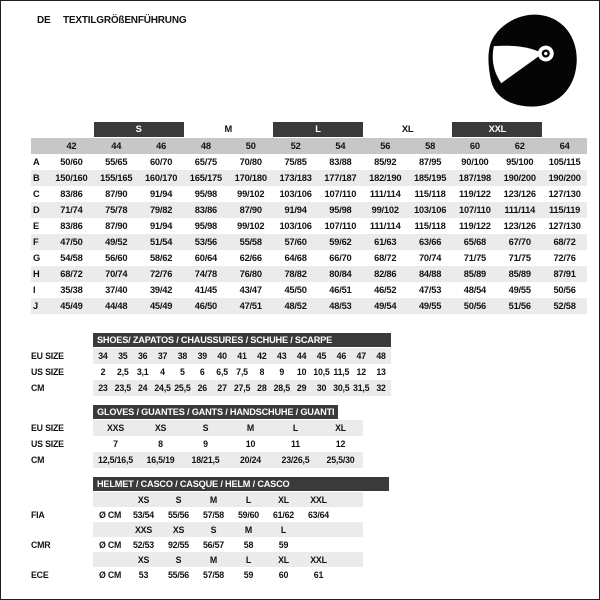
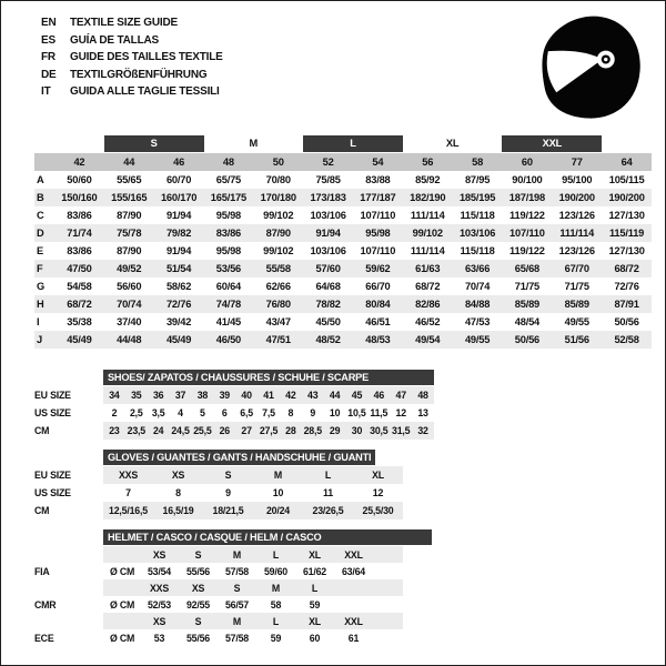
+ EN
+ TEXTILE SIZE GUIDE
+ ES
+ GUÍA DE TALLAS
+ FR
+ GUIDE DES TAILLES TEXTILE
  DE
  TEXTILGRÖßENFÜHRUNG
+ IT
+ GUIDA ALLE TAGLIE TESSILI
  S
  M
  L
  XL
  XXL
  42
  44
  46
  48
  50
  52
  54
  56
  58
  60
- 62
+ 77
  64
  A
  50/60
  55/65
  60/70
  65/75
  70/80
  75/85
  83/88
  85/92
  87/95
  90/100
  95/100
  105/115
  B
  150/160
  155/165
  160/170
  165/175
  170/180
  173/183
  177/187
  182/190
  185/195
  187/198
  190/200
  190/200
  C
  83/86
  87/90
  91/94
  95/98
  99/102
  103/106
  107/110
  111/114
  115/118
  119/122
  123/126
  127/130
  D
  71/74
  75/78
  79/82
  83/86
  87/90
  91/94
  95/98
  99/102
  103/106
  107/110
  111/114
  115/119
  E
  83/86
  87/90
  91/94
  95/98
  99/102
  103/106
  107/110
  111/114
  115/118
  119/122
  123/126
  127/130
  F
  47/50
  49/52
  51/54
  53/56
  55/58
  57/60
  59/62
  61/63
  63/66
  65/68
  67/70
  68/72
  G
  54/58
  56/60
  58/62
  60/64
  62/66
  64/68
  66/70
  68/72
  70/74
  71/75
  71/75
  72/76
  H
  68/72
  70/74
  72/76
  74/78
  76/80
  78/82
  80/84
  82/86
  84/88
  85/89
  85/89
  87/91
  I
  35/38
  37/40
  39/42
  41/45
  43/47
  45/50
  46/51
  46/52
  47/53
  48/54
  49/55
  50/56
  J
  45/49
  44/48
  45/49
  46/50
  47/51
  48/52
  48/53
  49/54
  49/55
  50/56
  51/56
  52/58
  SHOES/ ZAPATOS / CHAUSSURES / SCHUHE / SCARPE
  EU SIZE
  34
  35
  36
  37
  38
  39
  40
  41
  42
  43
  44
  45
  46
  47
  48
  US SIZE
  2
  2,5
- 3,1
+ 3,5
  4
  5
  6
  6,5
  7,5
  8
  9
  10
  10,5
  11,5
  12
  13
  CM
  23
  23,5
  24
  24,5
  25,5
  26
  27
  27,5
  28
  28,5
  29
  30
  30,5
  31,5
  32
  GLOVES / GUANTES / GANTS / HANDSCHUHE / GUANTI
  EU SIZE
  XXS
  XS
  S
  M
  L
  XL
  US SIZE
  7
  8
  9
  10
  11
  12
  CM
  12,5/16,5
  16,5/19
  18/21,5
  20/24
  23/26,5
  25,5/30
  HELMET / CASCO / CASQUE / HELM / CASCO
  XS
  S
  M
  L
  XL
  XXL
  FIA
  Ø CM
  53/54
  55/56
  57/58
  59/60
  61/62
  63/64
  XXS
  XS
  S
  M
  L
  CMR
  Ø CM
  52/53
  92/55
  56/57
  58
  59
  XS
  S
  M
  L
  XL
  XXL
  ECE
  Ø CM
  53
  55/56
  57/58
  59
  60
  61
